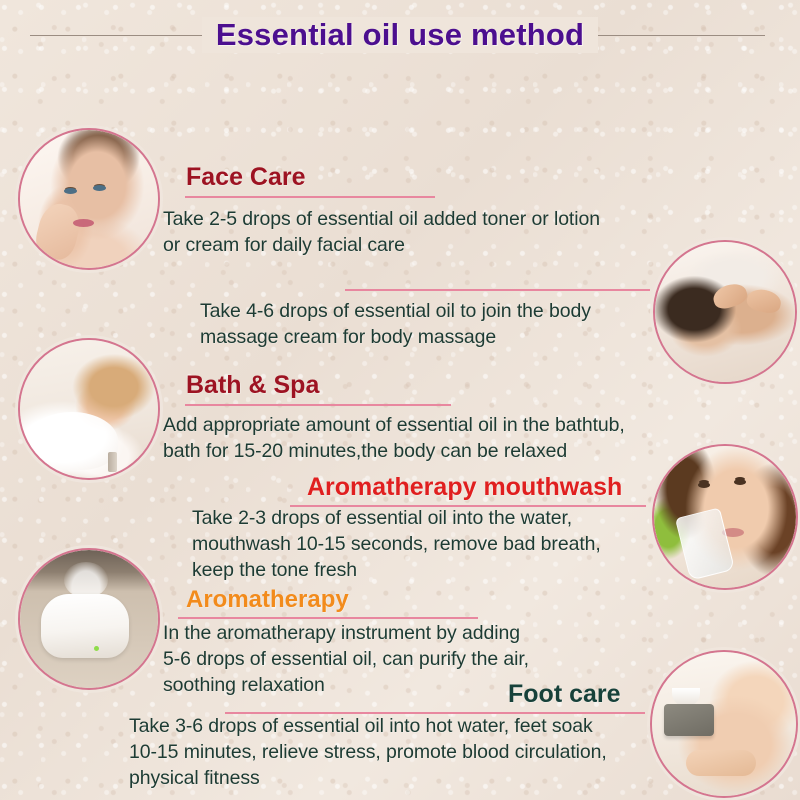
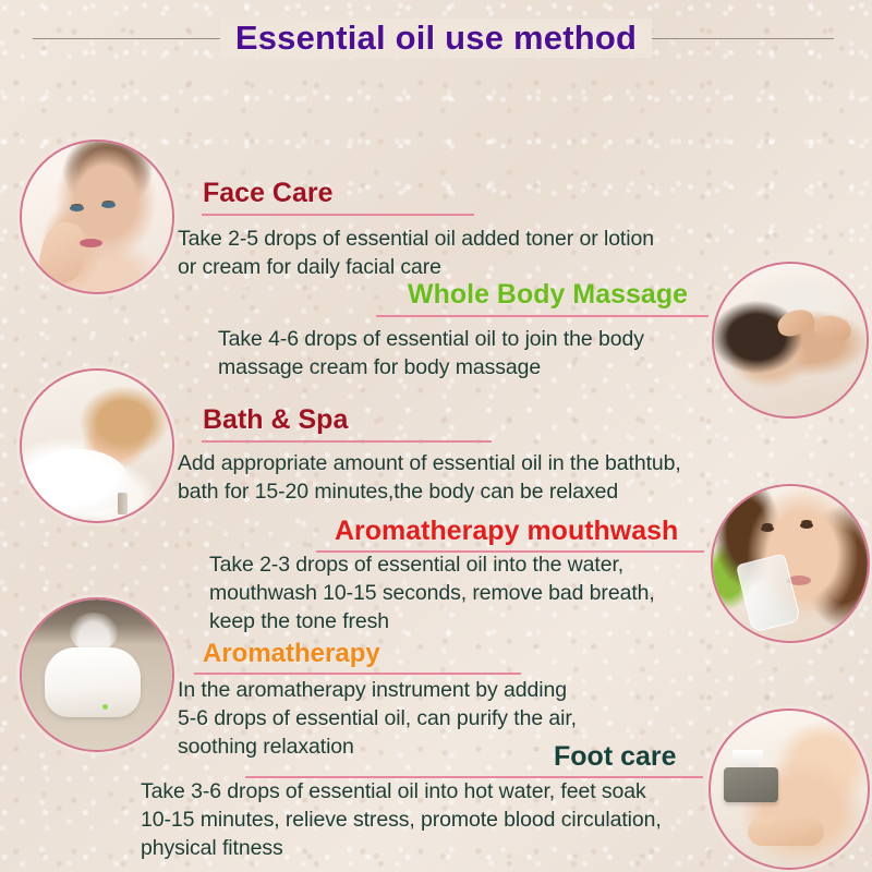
  Essential oil use method
  Face Care
  Take 2-5 drops of essential oil added toner or lotion
  or cream for daily facial care
+ Whole Body Massage
  Take 4-6 drops of essential oil to join the body
  massage cream for body massage
  Bath & Spa
  Add appropriate amount of essential oil in the bathtub,
  bath for 15-20 minutes,the body can be relaxed
  Aromatherapy mouthwash
  Take 2-3 drops of essential oil into the water,
  mouthwash 10-15 seconds, remove bad breath,
  keep the tone fresh
  Aromatherapy
  In the aromatherapy instrument by adding
  5-6 drops of essential oil, can purify the air,
  soothing relaxation
  Foot care
  Take 3-6 drops of essential oil into hot water, feet soak
  10-15 minutes, relieve stress, promote blood circulation,
  physical fitness
